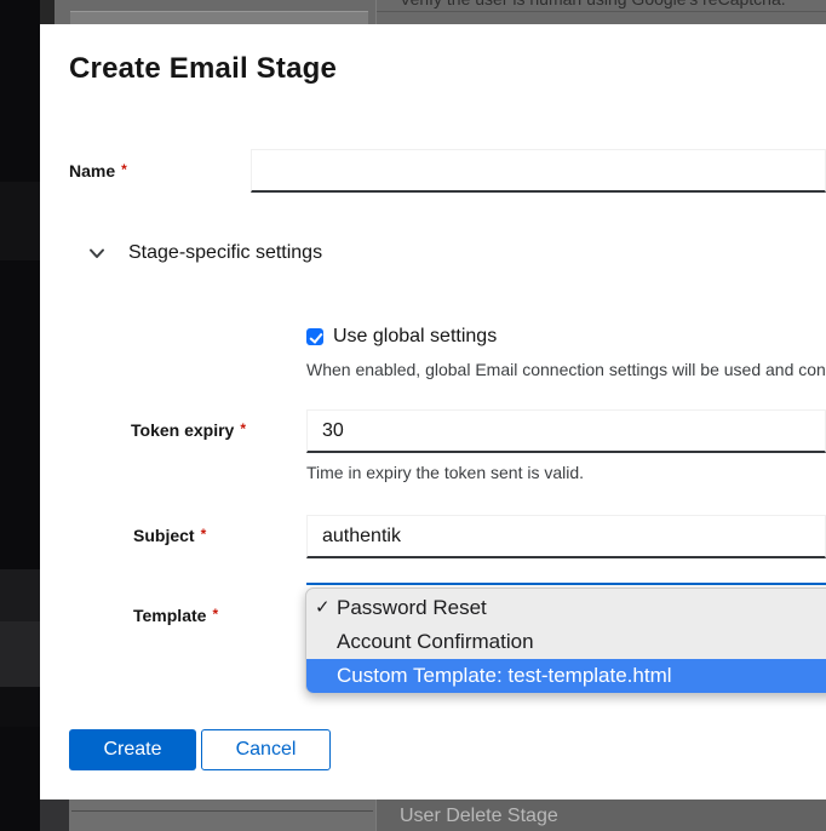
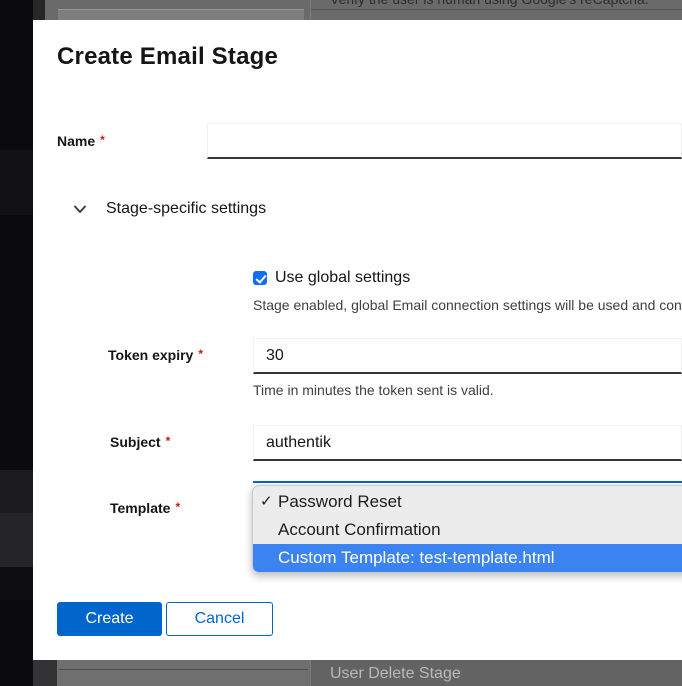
  User Delete Stage
  Create Email Stage
  Name *
  Stage-specific settings
  Use global settings
- When enabled, global Email connection settings will be used and con
+ Stage enabled, global Email connection settings will be used and con
  Token expiry *
  30
- Time in expiry the token sent is valid.
+ Time in minutes the token sent is valid.
  Subject *
  authentik
  Template *
  ✓
  Password Reset
  Account Confirmation
  Custom Template: test-template.html
  Create
  Cancel
